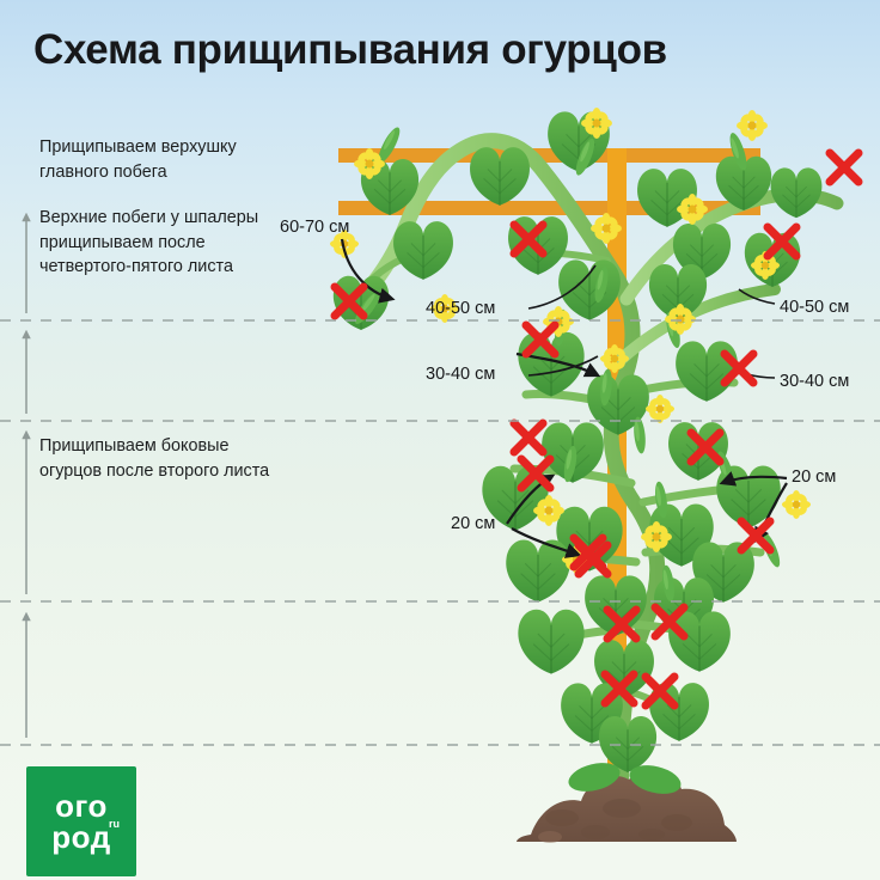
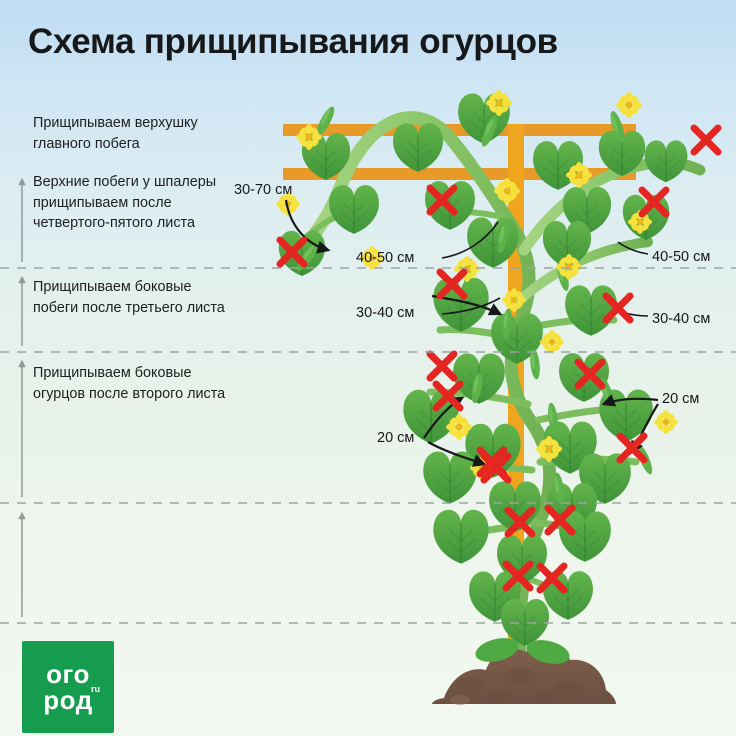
  Схема прищипывания огурцов
  Прищипываем верхушку главного побега
  Верхние побеги у шпалеры прищипываем после четвертого-пятого листа
+ Прищипываем боковые побеги после третьего листа
  Прищипываем боковые огурцов после второго листа
- 60-70 см
+ 30-70 см
  40-50 см
  40-50 см
  30-40 см
  30-40 см
  20 см
  20 см
  ого
  род
  ru
